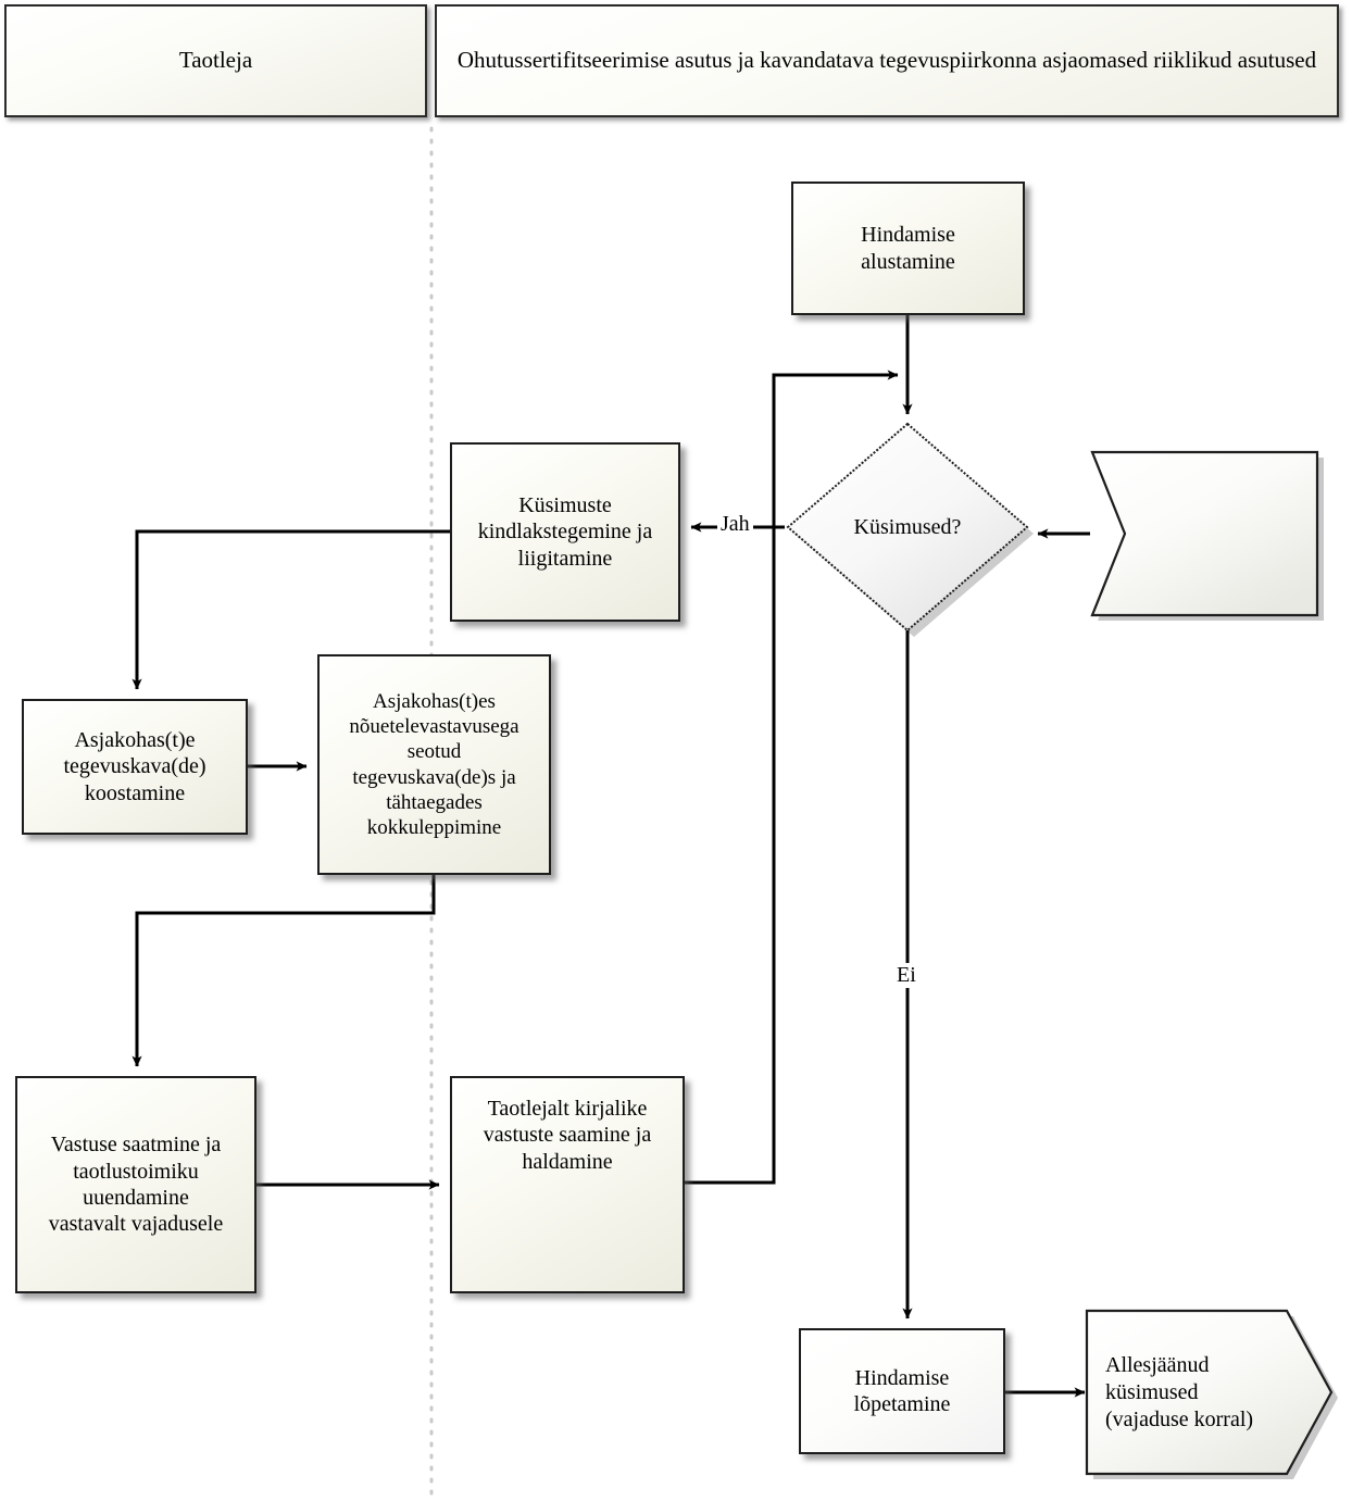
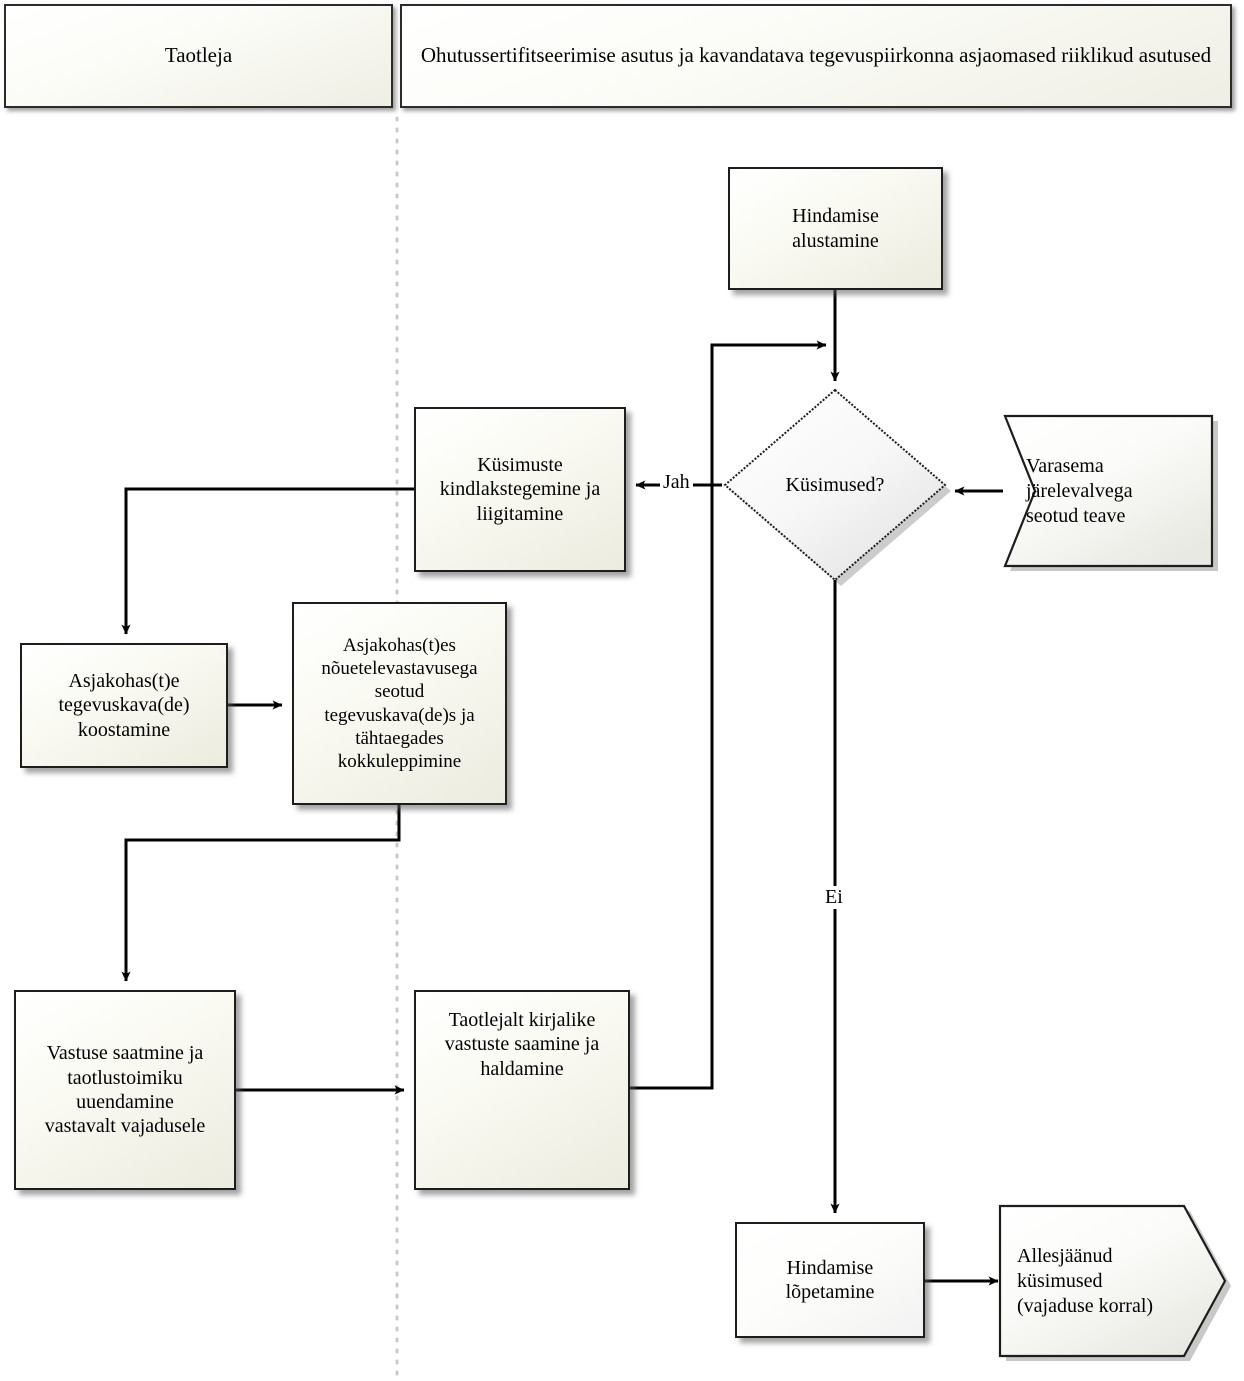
  Taotleja
  Ohutussertifitseerimise asutus ja kavandatava tegevuspiirkonna asjaomased riiklikud asutused
  Hindamise
  alustamine
  Küsimused?
+ Varasema
+ järelevalvega
+ seotud teave
  Küsimuste
  kindlakstegemine ja
  liigitamine
  Asjakohas(t)e
  tegevuskava(de)
  koostamine
  Asjakohas(t)es
  nõuetelevastavusega
  seotud
  tegevuskava(de)s ja
  tähtaegades
  kokkuleppimine
  Vastuse saatmine ja
  taotlustoimiku
  uuendamine
  vastavalt vajadusele
  Taotlejalt kirjalike
  vastuste saamine ja
  haldamine
  Hindamise
  lõpetamine
  Allesjäänud
  küsimused
  (vajaduse korral)
  Jah
  Ei
